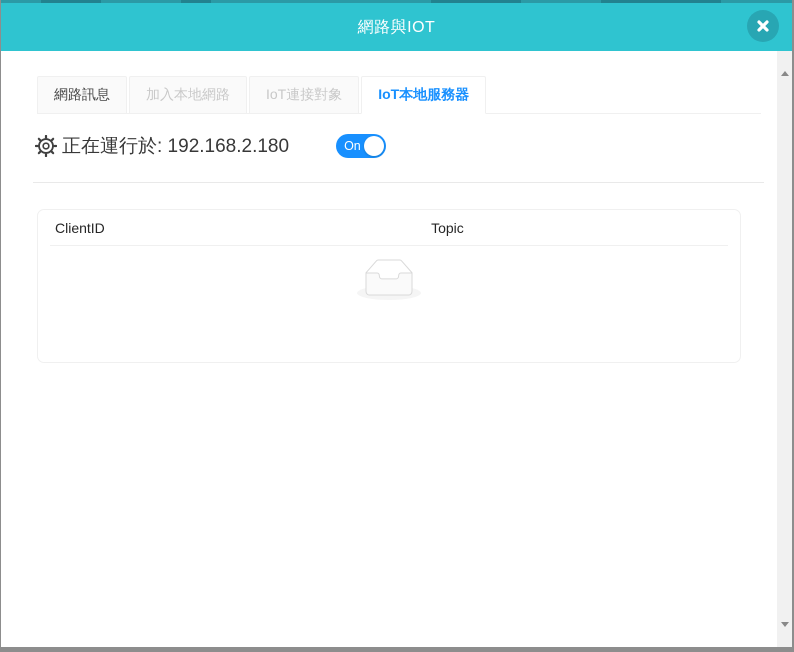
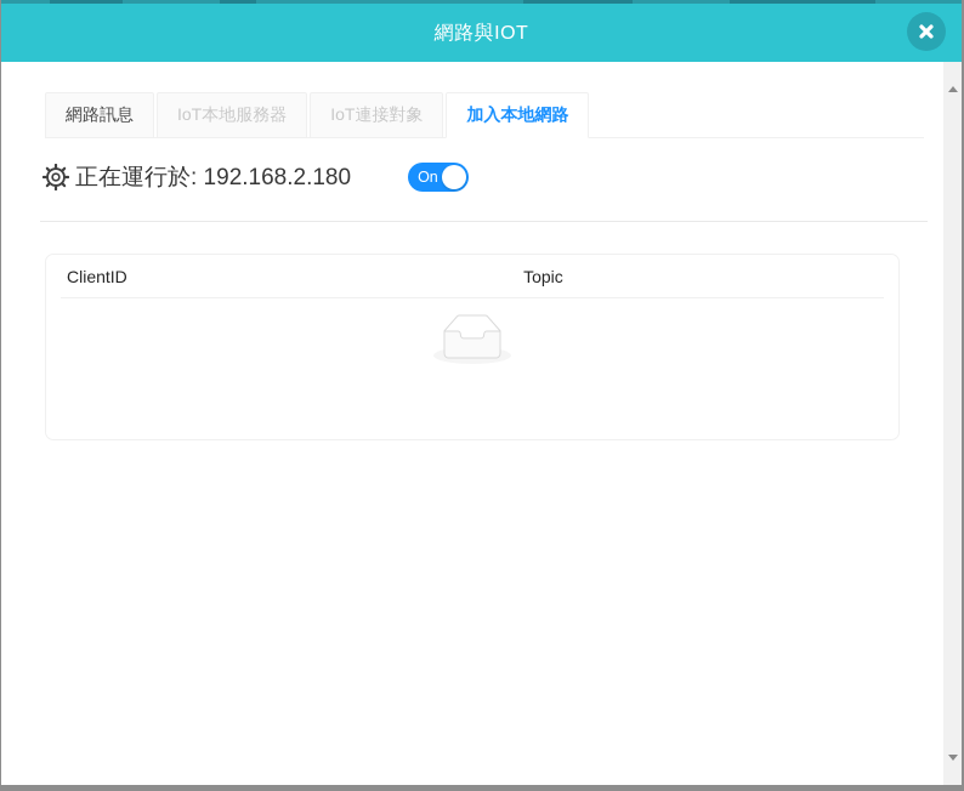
  網路與IOT
  網路訊息
- 加入本地網路
+ IoT本地服務器
  IoT連接對象
- IoT本地服務器
+ 加入本地網路
  正在運行於: 192.168.2.180
  On
  ClientID
  Topic
